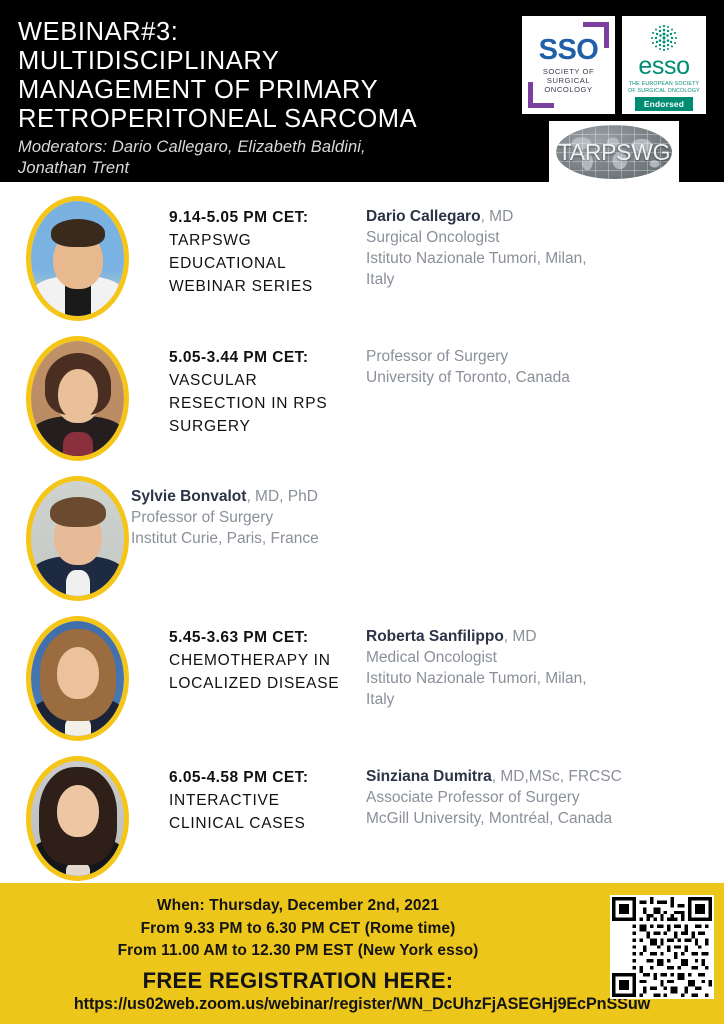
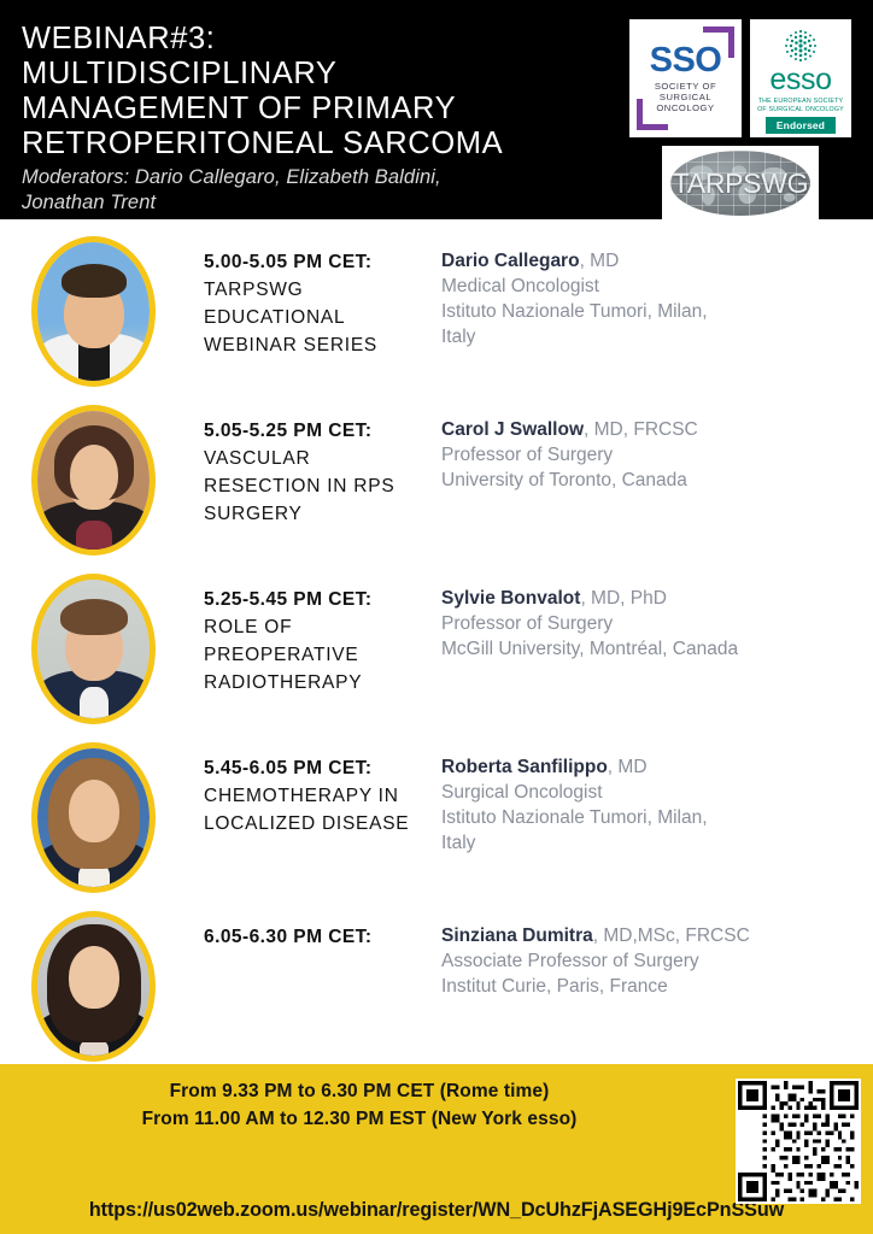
  WEBINAR#3:
  MULTIDISCIPLINARY
  MANAGEMENT OF PRIMARY
  RETROPERITONEAL SARCOMA
  Moderators: Dario Callegaro, Elizabeth Baldini,
  Jonathan Trent
  SSO
  SOCIETY OF
  SURGICAL
  ONCOLOGY
  esso
  Endorsed
  TARPSWG
- 9.14-5.05 PM CET:
+ 5.00-5.05 PM CET:
  TARPSWG
  EDUCATIONAL
  WEBINAR SERIES
  Dario Callegaro, MD
- Surgical Oncologist
+ Medical Oncologist
  Istituto Nazionale Tumori, Milan,
  Italy
- 5.05-3.44 PM CET:
+ 5.05-5.25 PM CET:
  VASCULAR
  RESECTION IN RPS
  SURGERY
+ Carol J Swallow, MD, FRCSC
  Professor of Surgery
  University of Toronto, Canada
+ 5.25-5.45 PM CET:
+ ROLE OF
+ PREOPERATIVE
+ RADIOTHERAPY
  Sylvie Bonvalot, MD, PhD
  Professor of Surgery
- Institut Curie, Paris, France
+ McGill University, Montréal, Canada
- 5.45-3.63 PM CET:
+ 5.45-6.05 PM CET:
  CHEMOTHERAPY IN
  LOCALIZED DISEASE
  Roberta Sanfilippo, MD
- Medical Oncologist
+ Surgical Oncologist
  Istituto Nazionale Tumori, Milan,
  Italy
- 6.05-4.58 PM CET:
+ 6.05-6.30 PM CET:
- INTERACTIVE
- CLINICAL CASES
  Sinziana Dumitra, MD,MSc, FRCSC
  Associate Professor of Surgery
- McGill University, Montréal, Canada
+ Institut Curie, Paris, France
- When: Thursday, December 2nd, 2021
  From 9.33 PM to 6.30 PM CET (Rome time)
  From 11.00 AM to 12.30 PM EST (New York esso)
- FREE REGISTRATION HERE:
  https://us02web.zoom.us/webinar/register/WN_DcUhzFjASEGHj9EcPnSSuw
